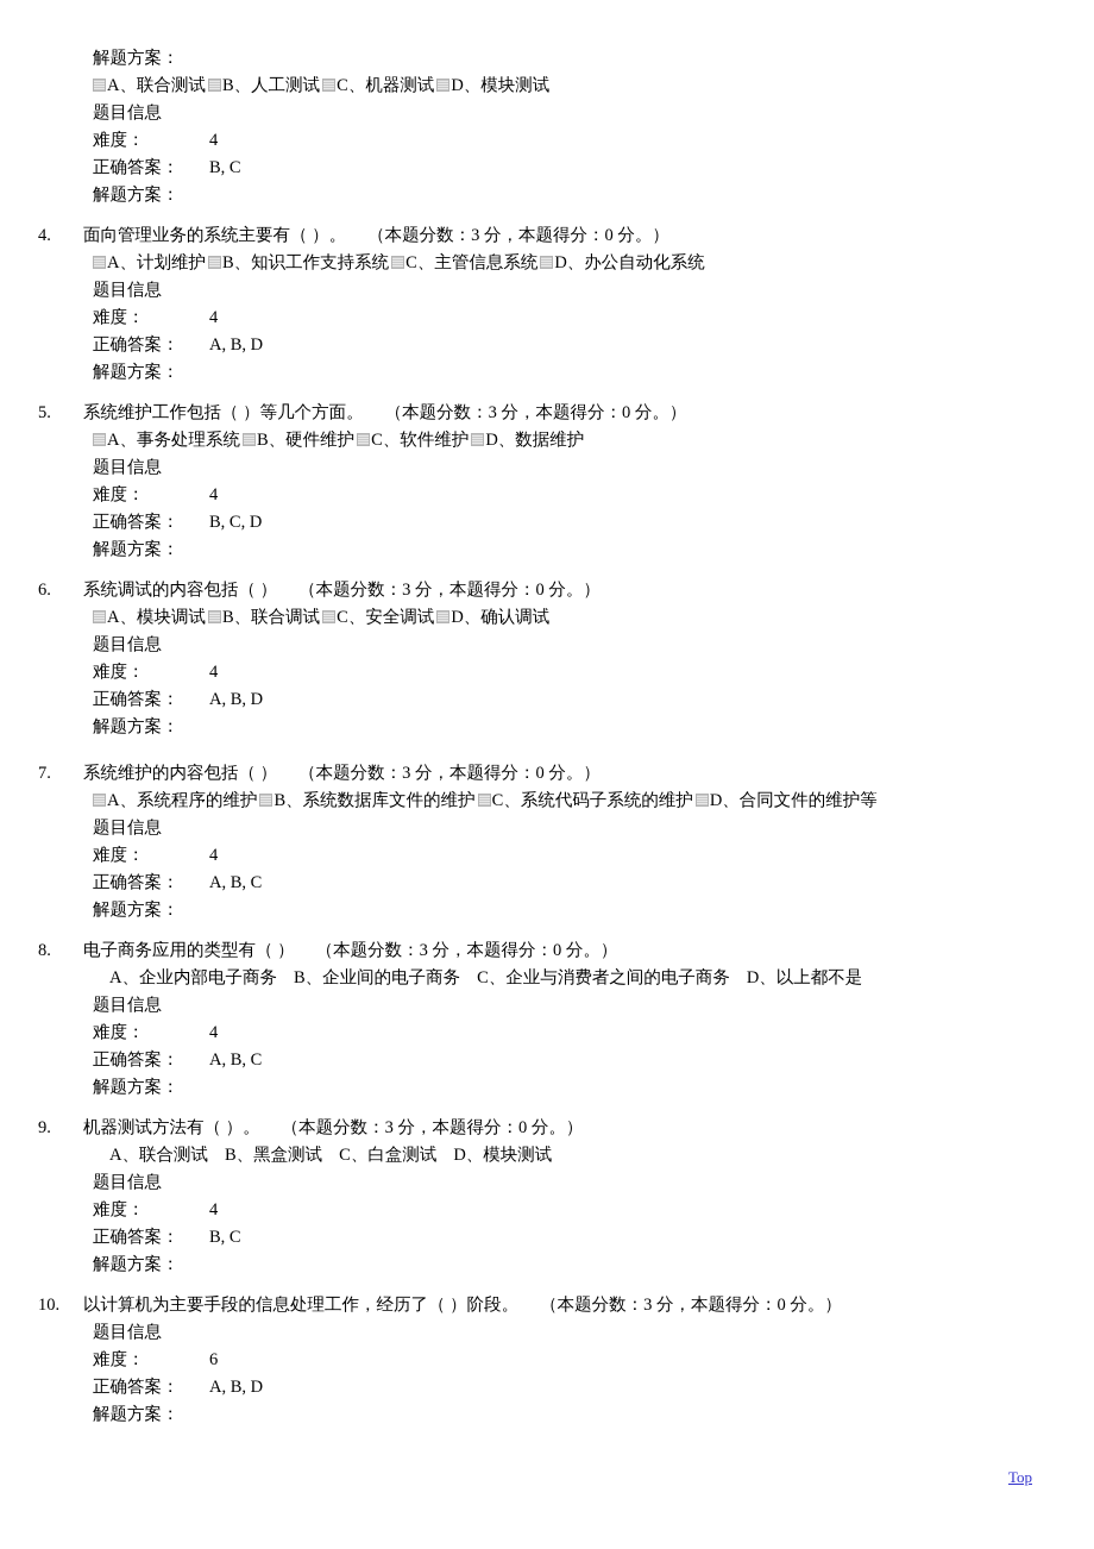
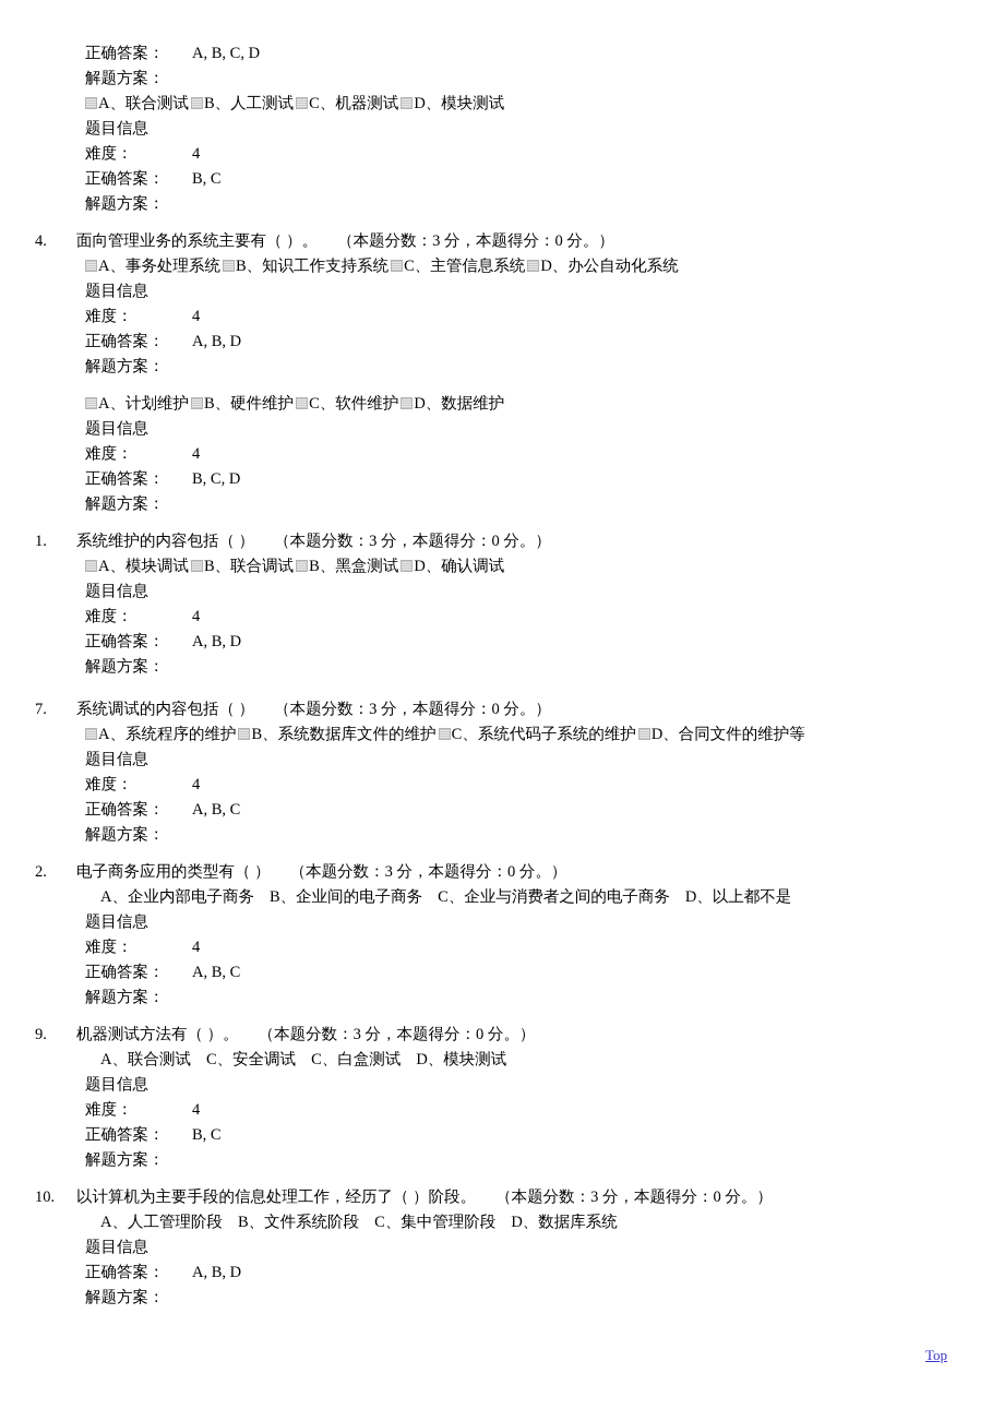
+ 正确答案： A, B, C, D
  解题方案：
  A、联合测试 B、人工测试 C、机器测试 D、模块测试
  题目信息
  难度： 4
  正确答案： B, C
  解题方案：
  4.
  面向管理业务的系统主要有（ ）。 （本题分数：3 分，本题得分：0 分。）
- A、计划维护 B、知识工作支持系统 C、主管信息系统 D、办公自动化系统
+ A、事务处理系统 B、知识工作支持系统 C、主管信息系统 D、办公自动化系统
  题目信息
  难度： 4
  正确答案： A, B, D
  解题方案：
- 5.
- 系统维护工作包括（ ）等几个方面。 （本题分数：3 分，本题得分：0 分。）
- A、事务处理系统 B、硬件维护 C、软件维护 D、数据维护
+ A、计划维护 B、硬件维护 C、软件维护 D、数据维护
  题目信息
  难度： 4
  正确答案： B, C, D
  解题方案：
- 6.
+ 1.
- 系统调试的内容包括（ ） （本题分数：3 分，本题得分：0 分。）
+ 系统维护的内容包括（ ） （本题分数：3 分，本题得分：0 分。）
- A、模块调试 B、联合调试 C、安全调试 D、确认调试
+ A、模块调试 B、联合调试 B、黑盒测试 D、确认调试
  题目信息
  难度： 4
  正确答案： A, B, D
  解题方案：
  7.
- 系统维护的内容包括（ ） （本题分数：3 分，本题得分：0 分。）
+ 系统调试的内容包括（ ） （本题分数：3 分，本题得分：0 分。）
  A、系统程序的维护 B、系统数据库文件的维护 C、系统代码子系统的维护 D、合同文件的维护等
  题目信息
  难度： 4
  正确答案： A, B, C
  解题方案：
- 8.
+ 2.
  电子商务应用的类型有（ ） （本题分数：3 分，本题得分：0 分。）
  A、企业内部电子商务 B、企业间的电子商务 C、企业与消费者之间的电子商务 D、以上都不是
  题目信息
  难度： 4
  正确答案： A, B, C
  解题方案：
  9.
  机器测试方法有（ ）。 （本题分数：3 分，本题得分：0 分。）
- A、联合测试 B、黑盒测试 C、白盒测试 D、模块测试
+ A、联合测试 C、安全调试 C、白盒测试 D、模块测试
  题目信息
  难度： 4
  正确答案： B, C
  解题方案：
  10.
  以计算机为主要手段的信息处理工作，经历了（ ）阶段。 （本题分数：3 分，本题得分：0 分。）
+ A、人工管理阶段 B、文件系统阶段 C、集中管理阶段 D、数据库系统
  题目信息
- 难度： 6
  正确答案： A, B, D
  解题方案：
  Top
